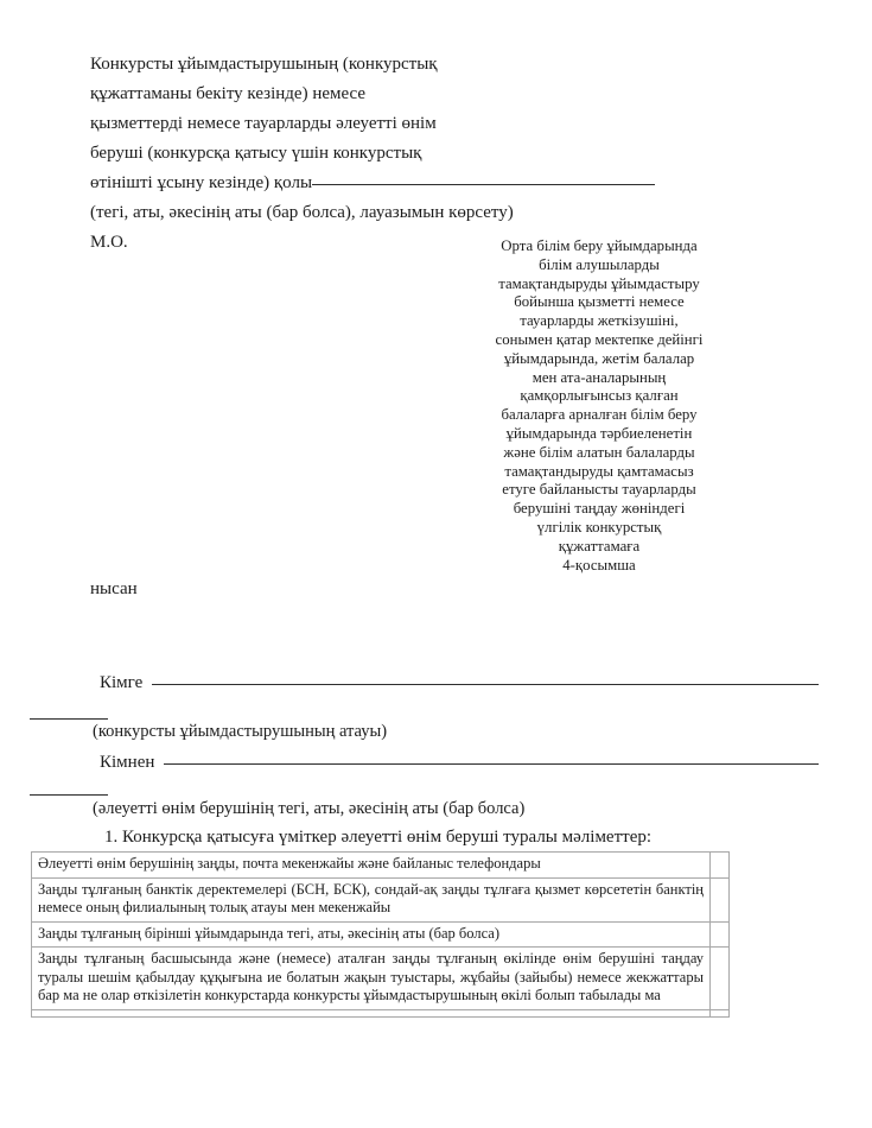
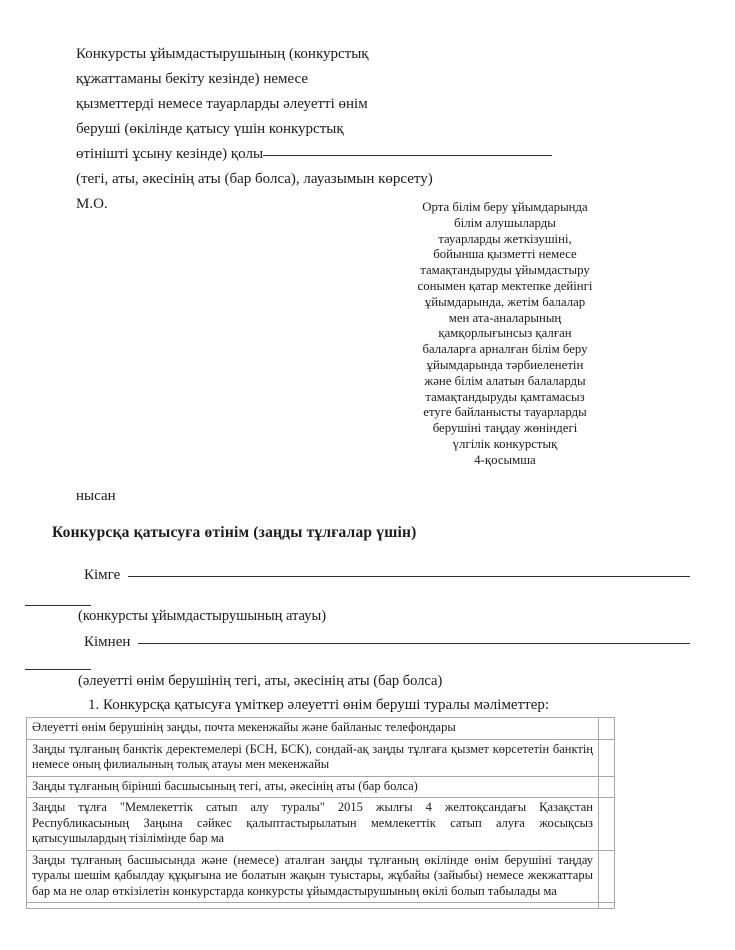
  Конкурсты ұйымдастырушының (конкурстық
  құжаттаманы бекіту кезінде) немесе
  қызметтерді немесе тауарларды әлеуетті өнім
- беруші (конкурсқа қатысу үшін конкурстық
+ беруші (өкілінде қатысу үшін конкурстық
  өтінішті ұсыну кезінде) қолы
  (тегі, аты, әкесінің аты (бар болса), лауазымын көрсету)
  М.О.
  Орта білім беру ұйымдарында
  білім алушыларды
- тамақтандыруды ұйымдастыру
+ тауарларды жеткізушіні,
  бойынша қызметті немесе
- тауарларды жеткізушіні,
+ тамақтандыруды ұйымдастыру
  сонымен қатар мектепке дейінгі
  ұйымдарында, жетім балалар
  мен ата-аналарының
  қамқорлығынсыз қалған
  балаларға арналған білім беру
  ұйымдарында тәрбиеленетін
  және білім алатын балаларды
  тамақтандыруды қамтамасыз
  етуге байланысты тауарларды
  берушіні таңдау жөніндегі
  үлгілік конкурстық
- құжаттамаға
  4-қосымша
  нысан
+ Конкурсқа қатысуға өтінім (заңды тұлғалар үшін)
  Кімге
  (конкурсты ұйымдастырушының атауы)
  Кімнен
  (әлеуетті өнім берушінің тегі, аты, әкесінің аты (бар болса)
  1. Конкурсқа қатысуға үміткер әлеуетті өнім беруші туралы мәліметтер:
  Әлеуетті өнім берушінің заңды, почта мекенжайы және байланыс телефондары
  Заңды тұлғаның банктік деректемелері (БСН, БСК), сондай-ақ заңды тұлғаға қызмет көрсететін банктің немесе оның филиалының толық атауы мен мекенжайы
- Заңды тұлғаның бірінші ұйымдарында тегі, аты, әкесінің аты (бар болса)
+ Заңды тұлғаның бірінші басшысының тегі, аты, әкесінің аты (бар болса)
+ Заңды тұлға "Мемлекеттік сатып алу туралы" 2015 жылғы 4 желтоқсандағы Қазақстан Республикасының Заңына сәйкес қалыптастырылатын мемлекеттік сатып алуға жосықсыз қатысушылардың тізілімінде бар ма
  Заңды тұлғаның басшысында және (немесе) аталған заңды тұлғаның өкілінде өнім берушіні таңдау туралы шешім қабылдау құқығына ие болатын жақын туыстары, жұбайы (зайыбы) немесе жекжаттары бар ма не олар өткізілетін конкурстарда конкурсты ұйымдастырушының өкілі болып табылады ма
